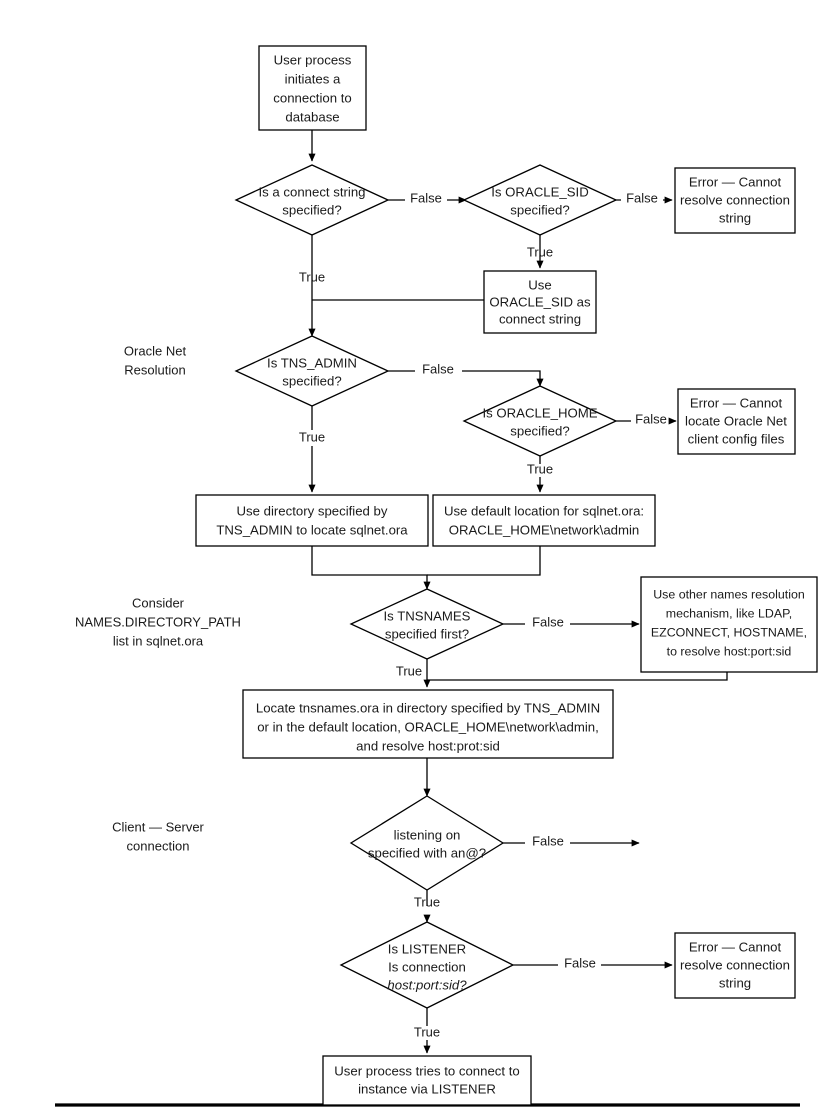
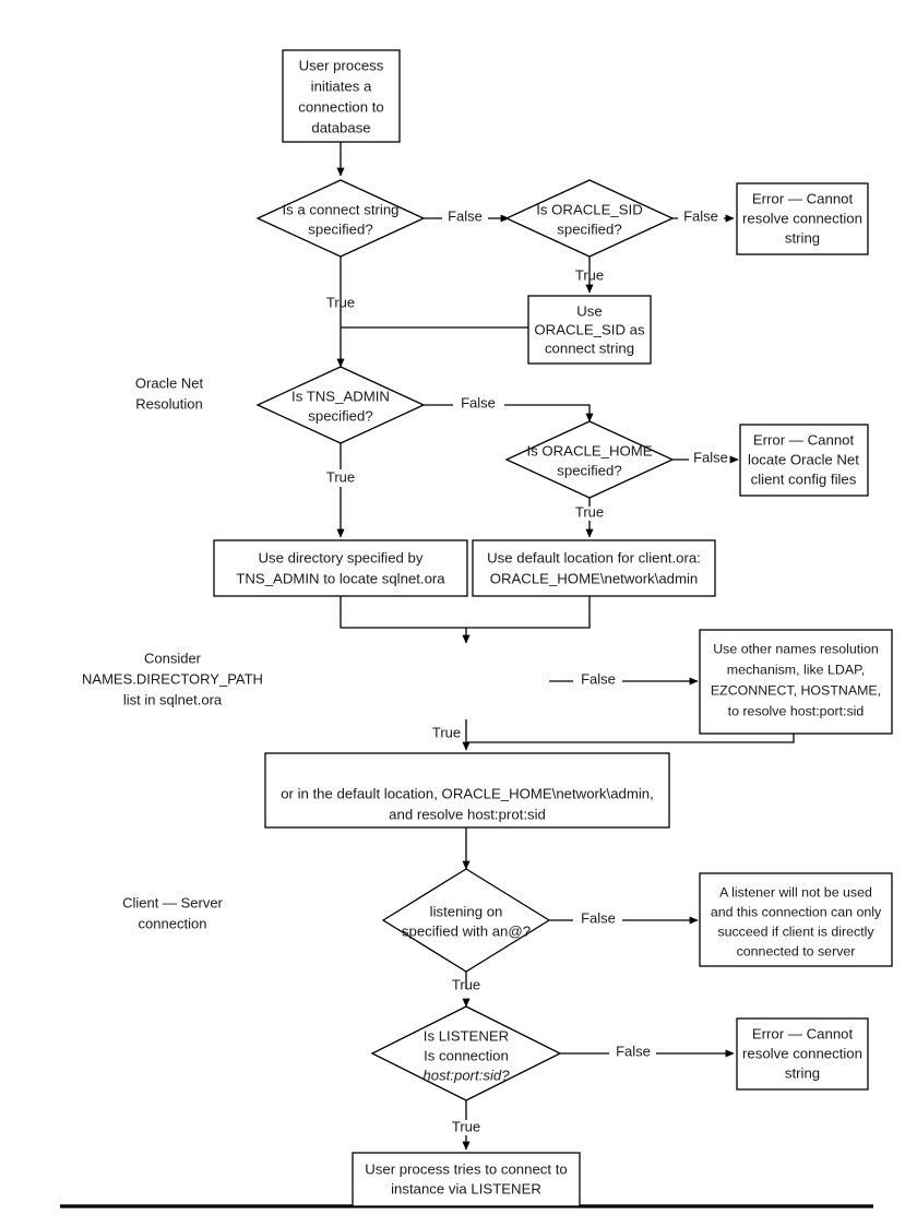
  User process
  initiates a
  connection to
  database
  Is a connect string
  specified?
  Is ORACLE_SID
  specified?
  Error — Cannot
  resolve connection
  string
  Use
  ORACLE_SID as
  connect string
  Is TNS_ADMIN
  specified?
  Is ORACLE_HOME
  specified?
  Error — Cannot
  locate Oracle Net
  client config files
  Use directory specified by
  TNS_ADMIN to locate sqlnet.ora
- Use default location for sqlnet.ora:
+ Use default location for client.ora:
  ORACLE_HOME\network\admin
- Is TNSNAMES
- specified first?
  Use other names resolution
  mechanism, like LDAP,
  EZCONNECT, HOSTNAME,
  to resolve host:port:sid
- Locate tnsnames.ora in directory specified by TNS_ADMIN
  or in the default location, ORACLE_HOME\network\admin,
  and resolve host:prot:sid
  listening on
  specified with an@?
+ A listener will not be used
+ and this connection can only
+ succeed if client is directly
+ connected to server
  Is LISTENER
  Is connection
  host:port:sid?
  Error — Cannot
  resolve connection
  string
  User process tries to connect to
  instance via LISTENER
  False
  True
  False
  True
  False
  True
  False
  True
  False
  True
  False
  True
  False
  True
  Oracle Net
  Resolution
  Consider
  NAMES.DIRECTORY_PATH
  list in sqlnet.ora
  Client — Server
  connection
